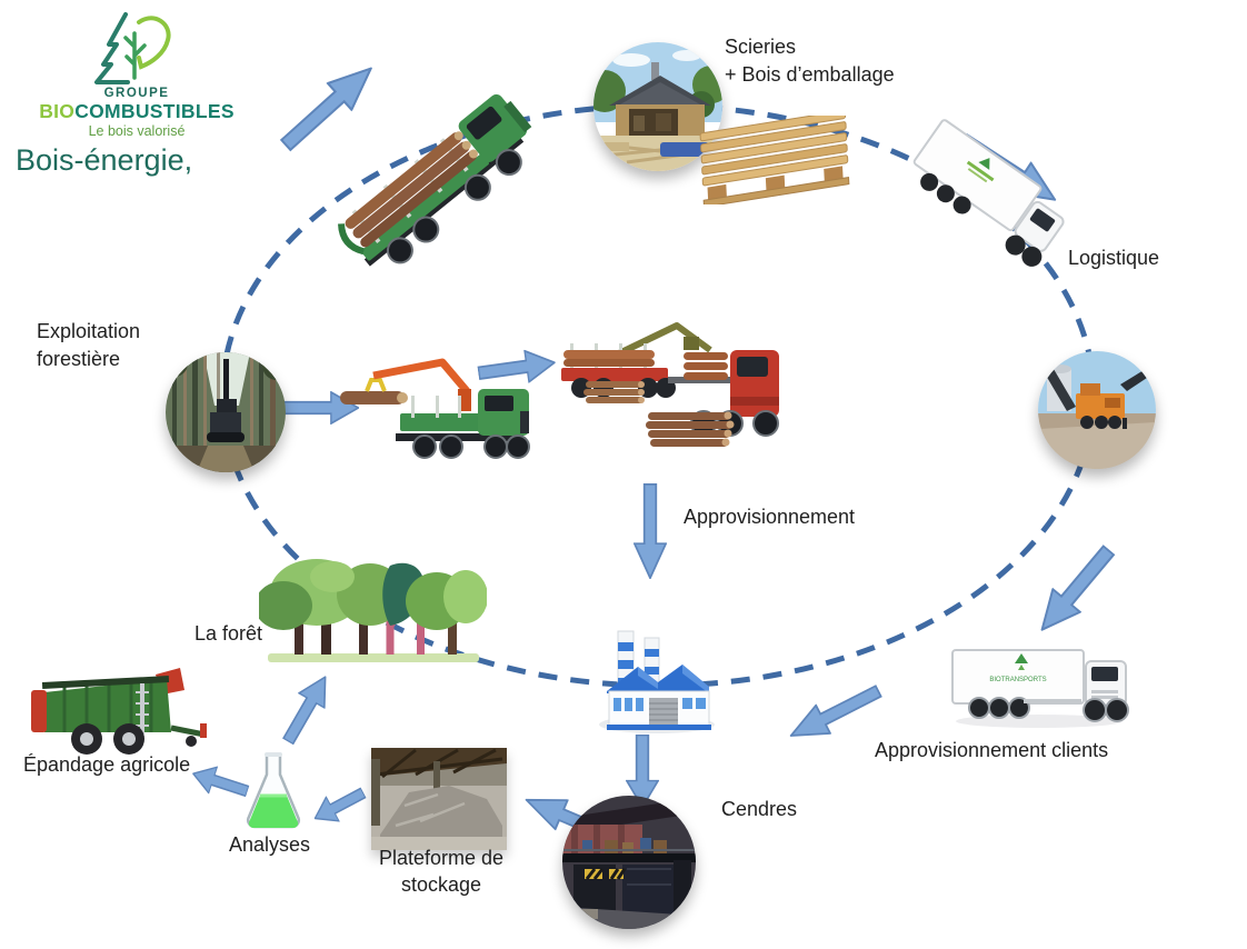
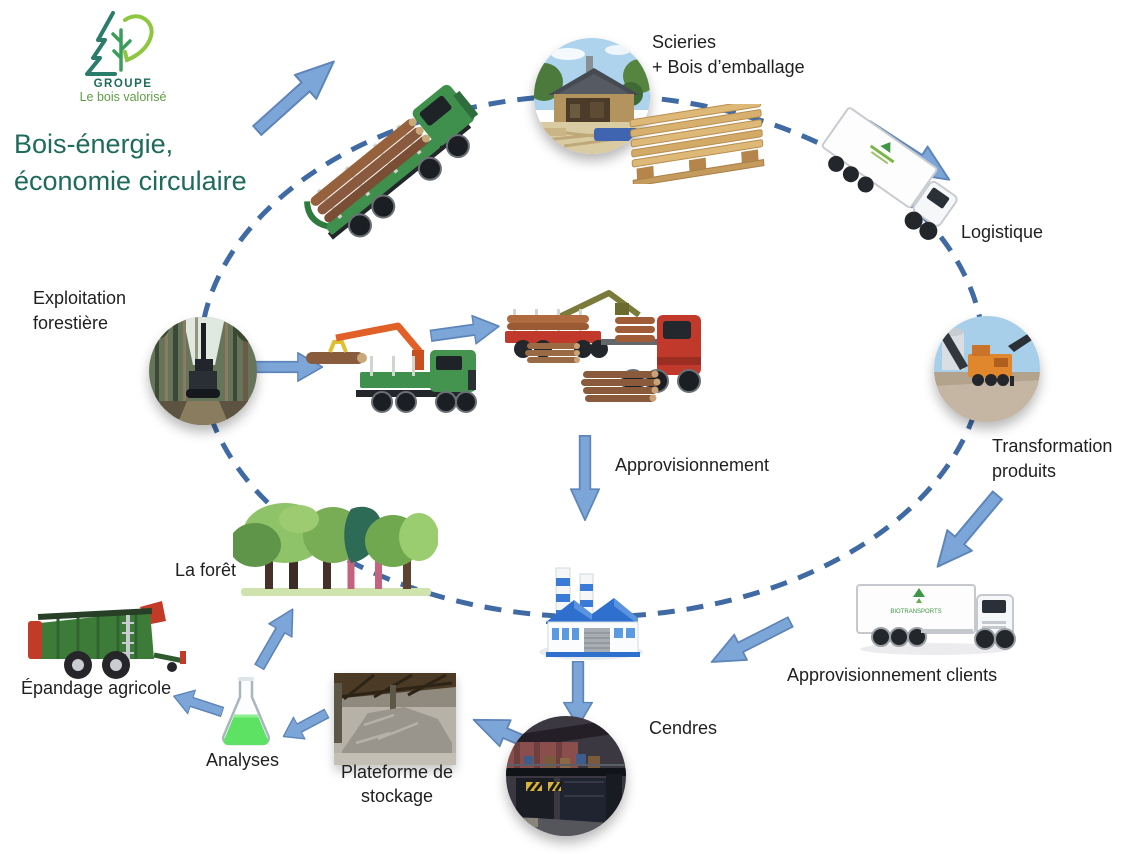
  GROUPE
- BIOCOMBUSTIBLES
  Le bois valorisé
  Bois-énergie,
+ économie circulaire
  Scieries
  + Bois d’emballage
  Logistique
  Exploitation
  forestière
+ Transformation
+ produits
  Approvisionnement
  Approvisionnement clients
  Cendres
  La forêt
  Épandage agricole
  Analyses
  Plateforme de
  stockage
